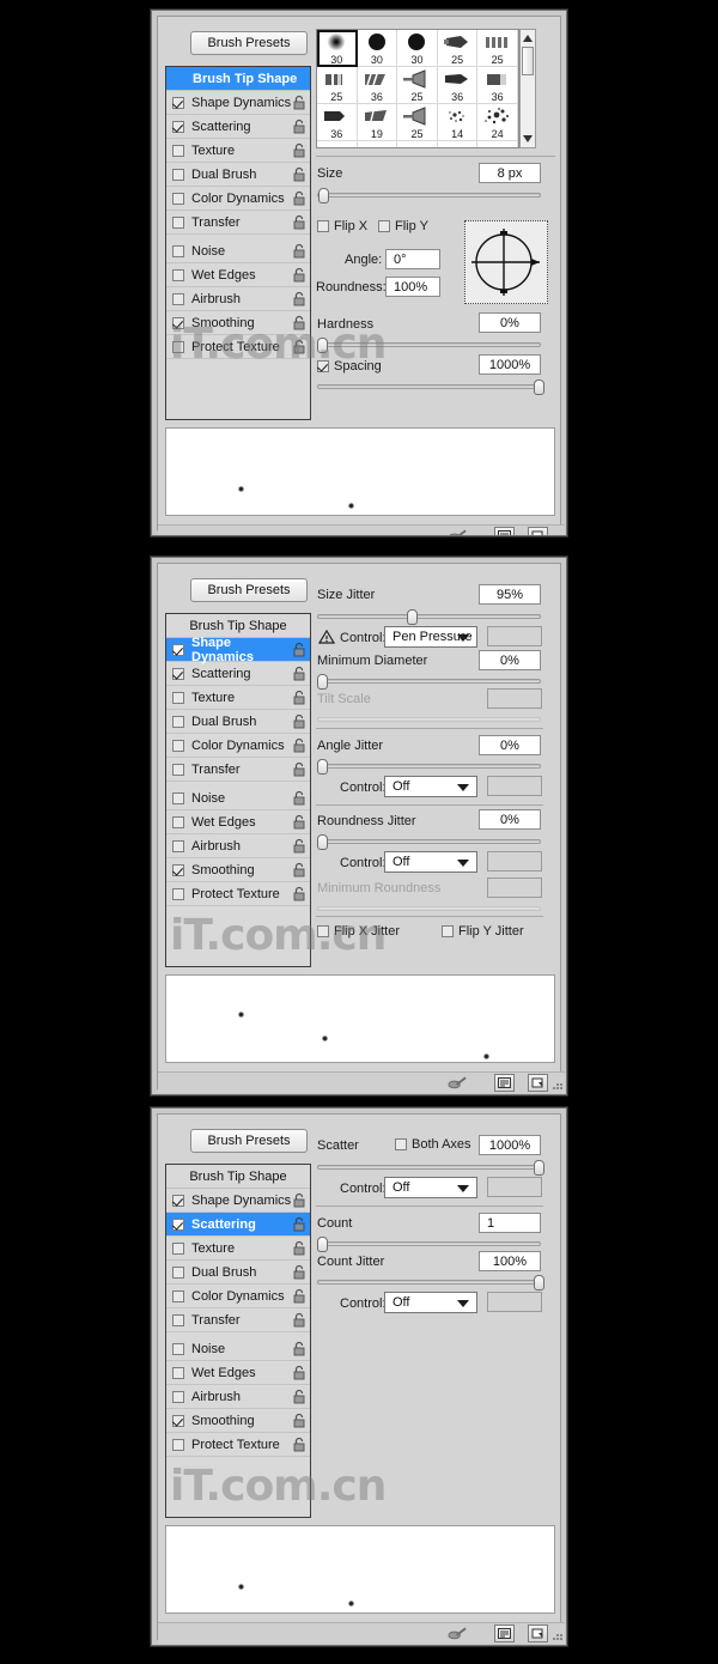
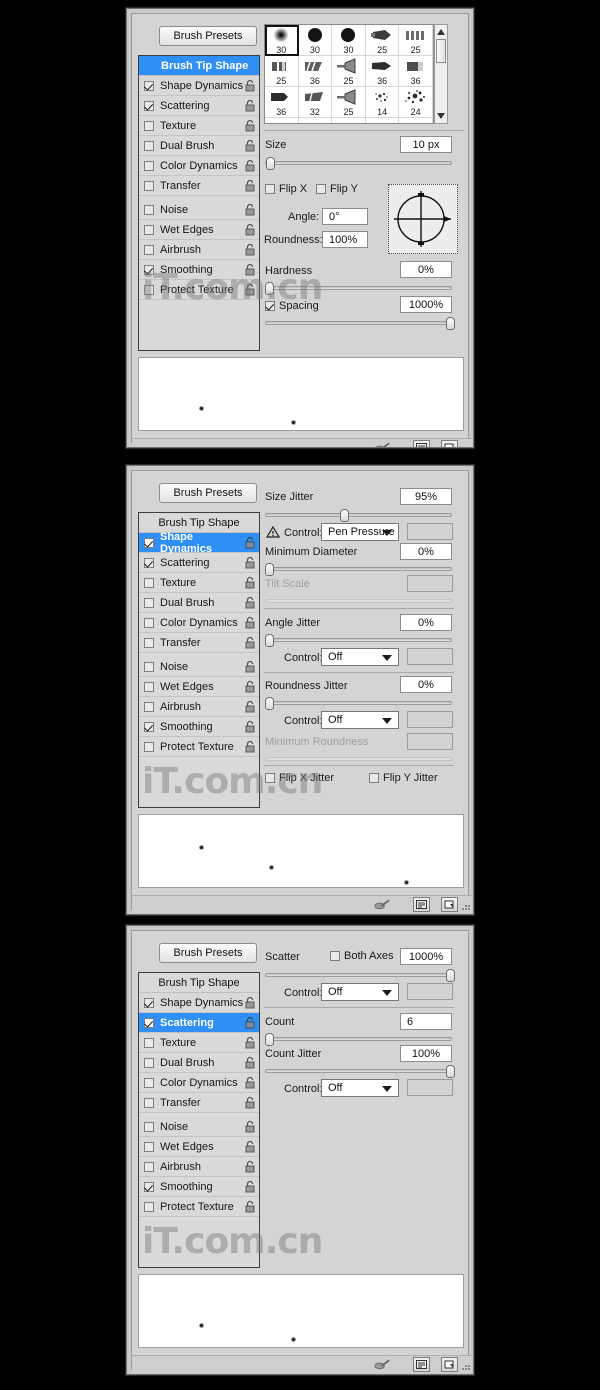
  Brush Presets
  Brush Tip Shape
  Shape Dynamics
  Scattering
  Texture
  Dual Brush
  Color Dynamics
  Transfer
  Noise
  Wet Edges
  Airbrush
  Smoothing
  Protect Texture
  iT.com.cn
  30
  30
  30
  25
  25
  25
  36
  25
  36
  36
  36
- 19
+ 32
  25
  14
  24
  Size
- 8 px
+ 10 px
  Flip X
  Flip Y
  Angle:
  0°
  Roundness
  100%
  Hardness
  0%
  Spacing
  1000%
  Brush Presets
  Brush Tip Shape
  Shape Dynamics
  Scattering
  Texture
  Dual Brush
  Color Dynamics
  Transfer
  Noise
  Wet Edges
  Airbrush
  Smoothing
  Protect Texture
  iT.com.cn
  Size Jitter
  95%
  Control
  Pen Pressure
  Minimum Diameter
  0%
  Tilt Scale
  Angle Jitter
  0%
  Control
  Off
  Roundness Jitter
  0%
  Control
  Off
  Minimum Roundness
  Flip X Jitter
  Flip Y Jitter
  Brush Presets
  Brush Tip Shape
  Shape Dynamics
  Scattering
  Texture
  Dual Brush
  Color Dynamics
  Transfer
  Noise
  Wet Edges
  Airbrush
  Smoothing
  Protect Texture
  iT.com.cn
  Scatter
  Both Axes
  1000%
  Control
  Off
  Count
- 1
+ 6
  Count Jitter
  100%
  Control
  Off
